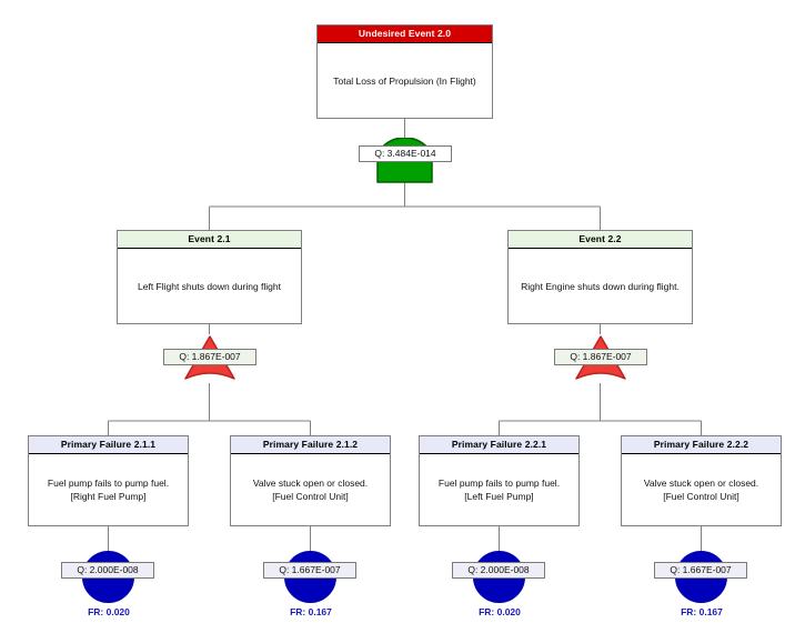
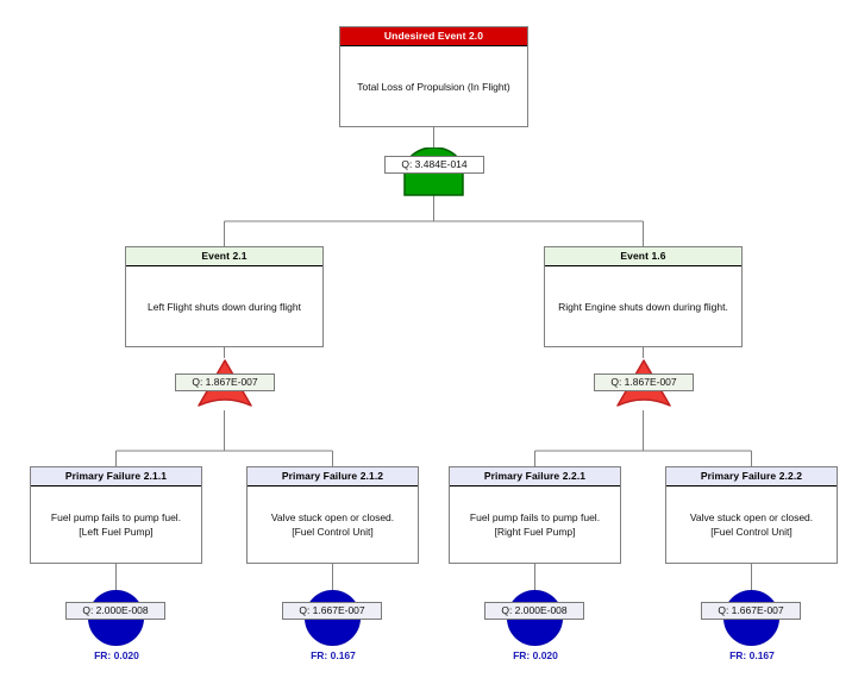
  Undesired Event 2.0
  Total Loss of Propulsion (In Flight)
  Q: 3.484E-014
  Event 2.1
  Left Flight shuts down during flight
  Q: 1.867E-007
- Event 2.2
+ Event 1.6
  Right Engine shuts down during flight.
  Q: 1.867E-007
  Primary Failure 2.1.1
  Fuel pump fails to pump fuel.
- [Right Fuel Pump]
+ [Left Fuel Pump]
  Q: 2.000E-008
  FR: 0.020
  Primary Failure 2.1.2
  Valve stuck open or closed.
  [Fuel Control Unit]
  Q: 1.667E-007
  FR: 0.167
  Primary Failure 2.2.1
  Fuel pump fails to pump fuel.
- [Left Fuel Pump]
+ [Right Fuel Pump]
  Q: 2.000E-008
  FR: 0.020
  Primary Failure 2.2.2
  Valve stuck open or closed.
  [Fuel Control Unit]
  Q: 1.667E-007
  FR: 0.167
